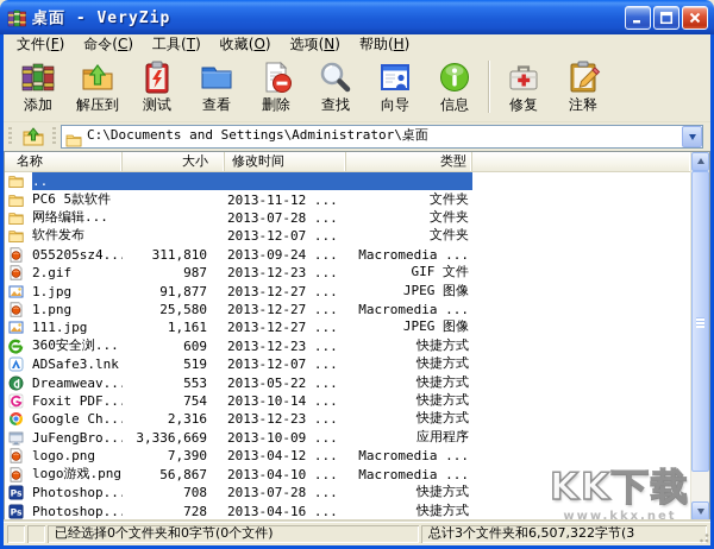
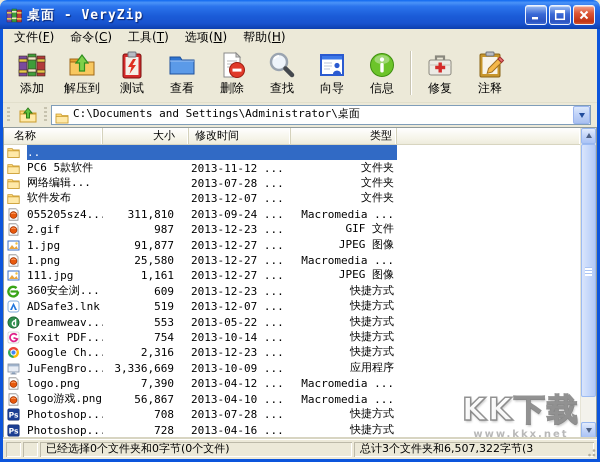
  桌面 - VeryZip
  文件(F)
  命令(C)
  工具(T)
- 收藏(O)
  选项(N)
  帮助(H)
  添加
  解压到
  测试
  查看
  删除
  查找
  向导
  信息
  修复
  注释
  C:\Documents and Settings\Administrator\桌面
  名称
  大小
  修改时间
  类型
  ..
  PC6 5款软件
  2013-11-12 ...
  文件夹
  网络编辑...
  2013-07-28 ...
  文件夹
  软件发布
  2013-12-07 ...
  文件夹
  055205sz4..
  311,810
  2013-09-24 ...
  Macromedia ...
  2.gif
  987
  2013-12-23 ...
  GIF 文件
  1.jpg
  91,877
  2013-12-27 ...
  JPEG 图像
  1.png
  25,580
  2013-12-27 ...
  Macromedia ...
  111.jpg
  1,161
  2013-12-27 ...
  JPEG 图像
  360安全浏...
  609
  2013-12-23 ...
  快捷方式
  ADSafe3.lnk
  519
  2013-12-07 ...
  快捷方式
  Dreamweav..
  553
  2013-05-22 ...
  快捷方式
  Foxit PDF..
  754
  2013-10-14 ...
  快捷方式
  Google Ch..
  2,316
  2013-12-23 ...
  快捷方式
  JuFengBro..
  3,336,669
  2013-10-09 ...
  应用程序
  logo.png
  7,390
  2013-04-12 ...
  Macromedia ...
  logo游戏.png
  56,867
  2013-04-10 ...
  Macromedia ...
  Ps
  Photoshop..
  708
  2013-07-28 ...
  快捷方式
  Ps
  Photoshop..
  728
  2013-04-16 ...
  快捷方式
  已经选择0个文件夹和0字节(0个文件)
  总计3个文件夹和6,507,322字节(3
  KK下载
  www.kkx.net
